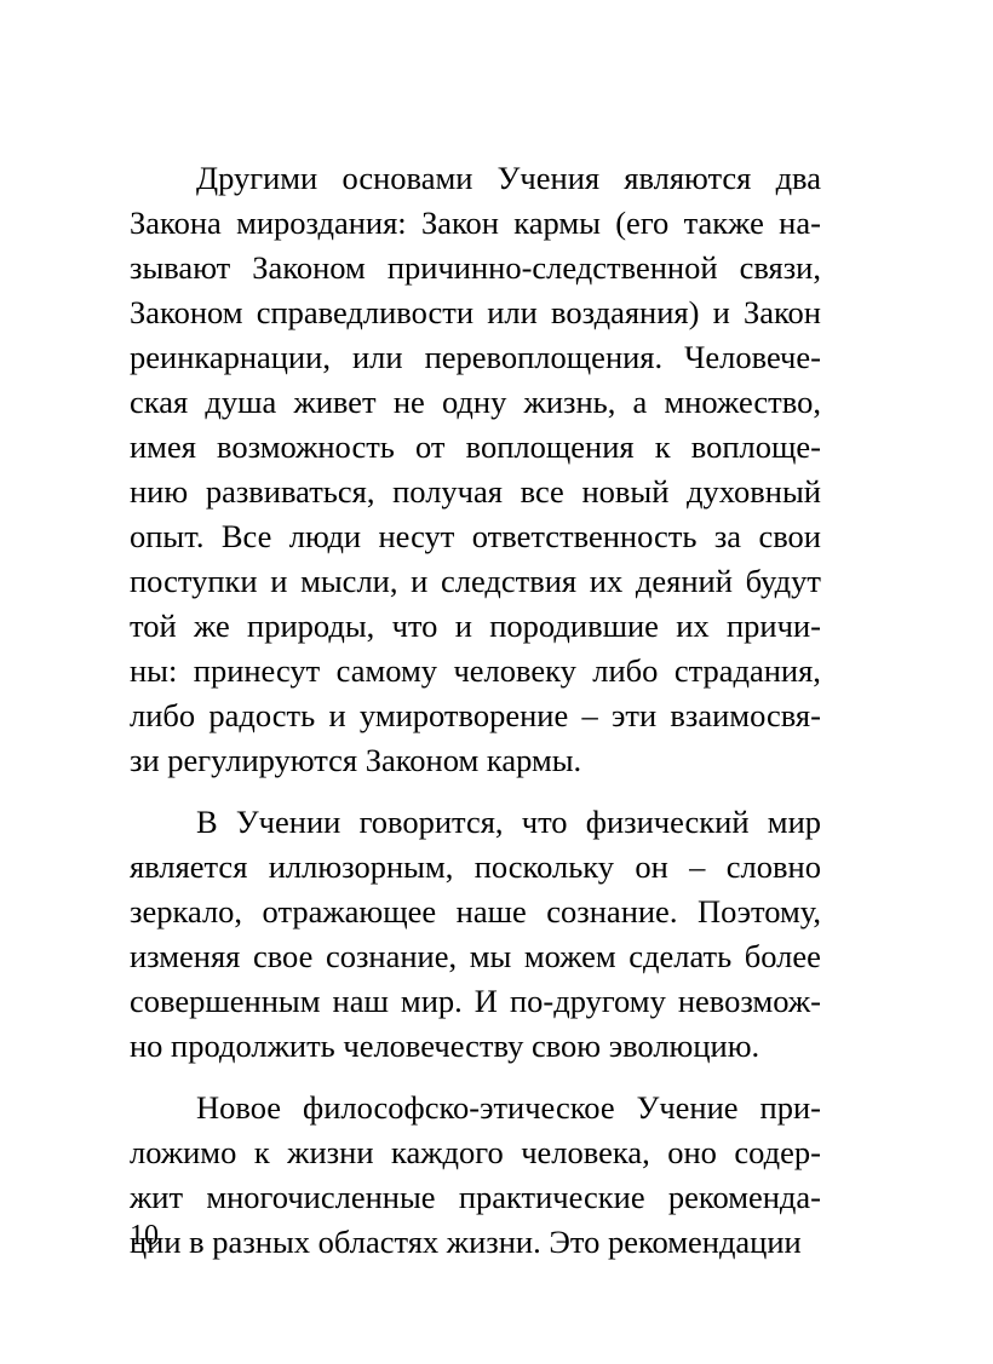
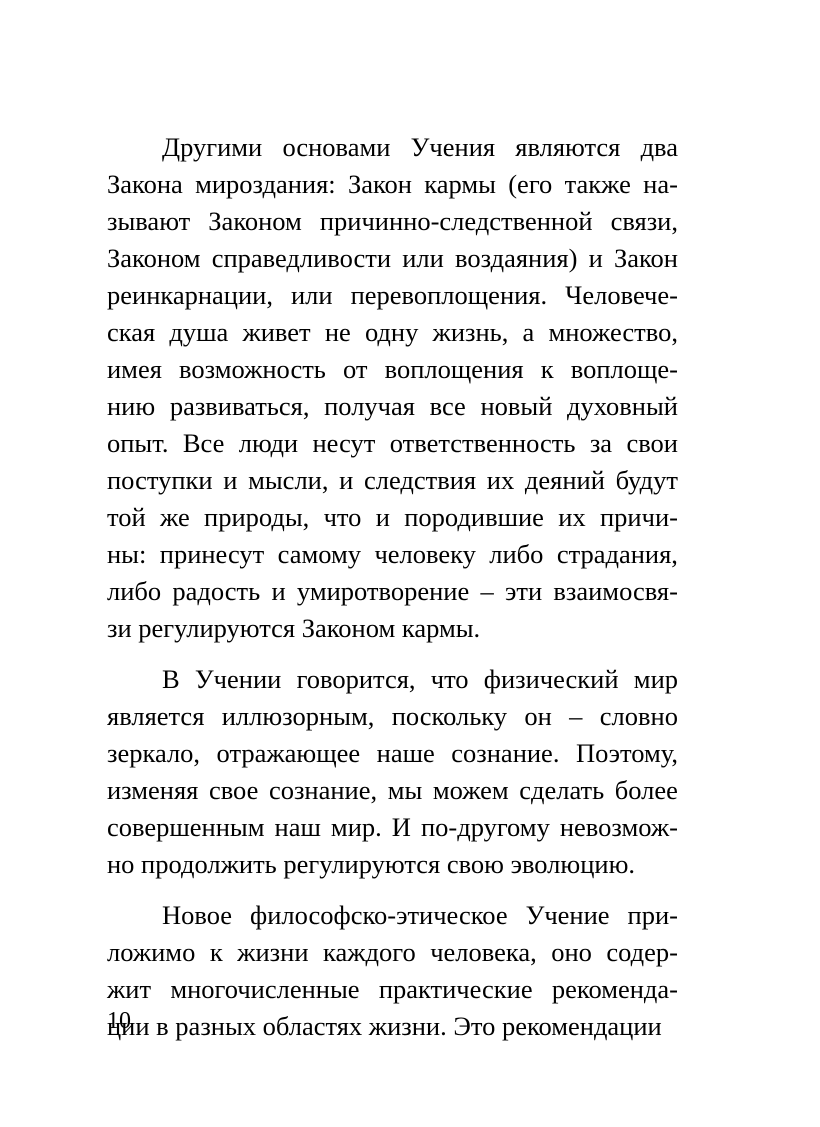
  Другими
  основами
  Учения
  являются
  два
  Закона
  мироздания:
  Закон
  кармы
  (его
  также
  на-
  зывают
  Законом
  причинно-следственной
  связи,
  Законом
  справедливости
  или
  воздаяния)
  и
  Закон
  реинкарнации,
  или
  перевоплощения.
  Человече-
  ская
  душа
  живет
  не
  одну
  жизнь,
  а
  множество,
  имея
  возможность
  от
  воплощения
  к
  воплоще-
  нию
  развиваться,
  получая
  все
  новый
  духовный
  опыт.
  Все
  люди
  несут
  ответственность
  за
  свои
  поступки
  и
  мысли,
  и
  следствия
  их
  деяний
  будут
  той
  же
  природы,
  что
  и
  породившие
  их
  причи-
  ны:
  принесут
  самому
  человеку
  либо
  страдания,
  либо
  радость
  и
  умиротворение
  –
  эти
  взаимосвя-
  зи регулируются Законом кармы.
  В
  Учении
  говорится,
  что
  физический
  мир
  является
  иллюзорным,
  поскольку
  он
  –
  словно
  зеркало,
  отражающее
  наше
  сознание.
  Поэтому,
  изменяя
  свое
  сознание,
  мы
  можем
  сделать
  более
  совершенным
  наш
  мир.
  И
  по-другому
  невозмож-
- но продолжить человечеству свою эволюцию.
+ но продолжить регулируются свою эволюцию.
  Новое
  философско-этическое
  Учение
  при-
  ложимо
  к
  жизни
  каждого
  человека,
  оно
  содер-
  жит
  многочисленные
  практические
  рекоменда-
  ции в разных областях жизни. Это рекомендации
  10
